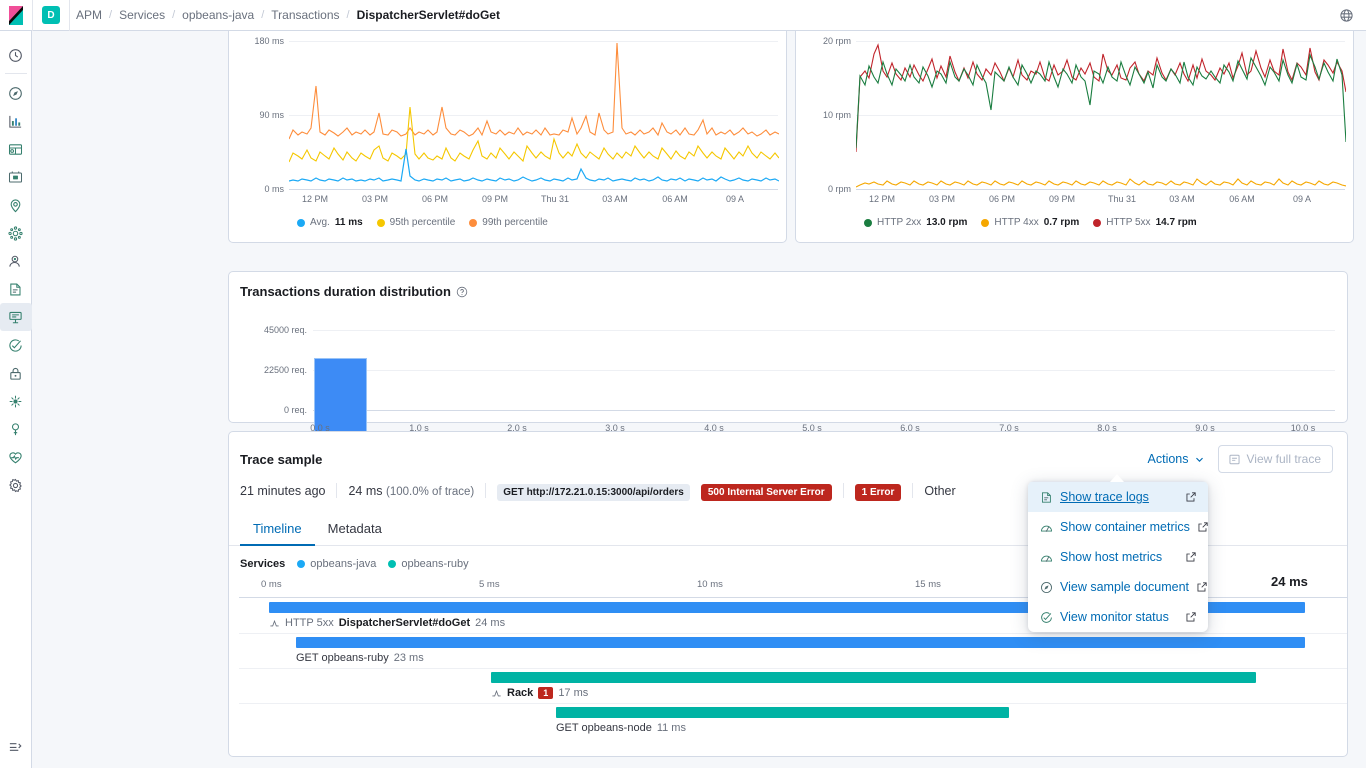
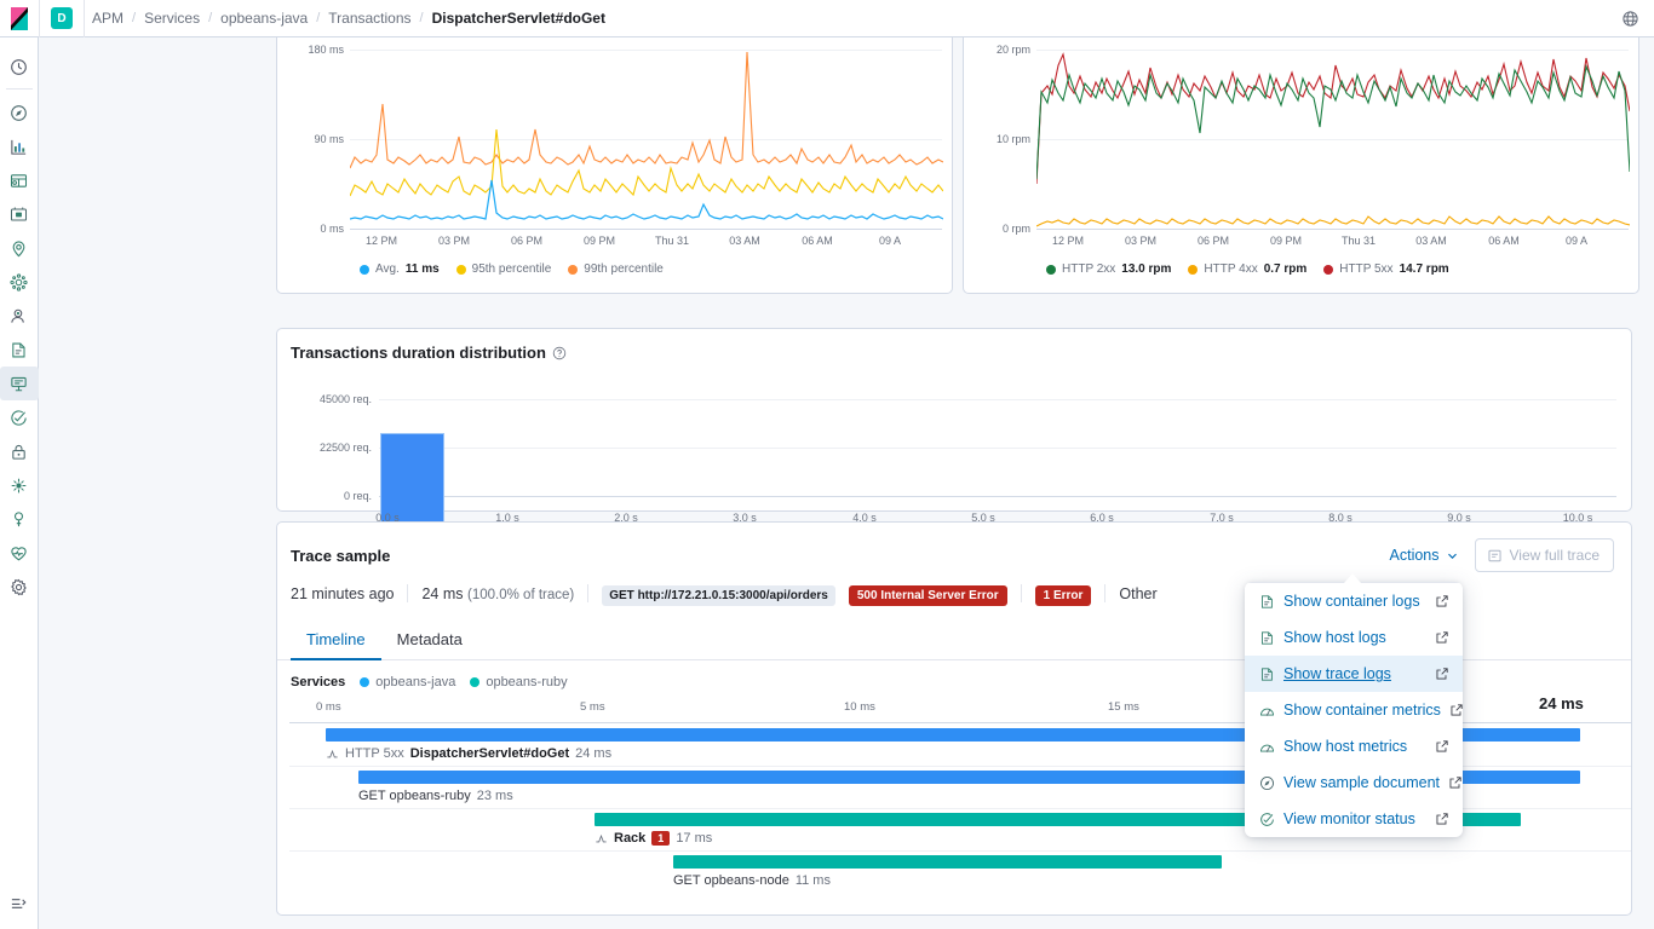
  D
  APM
  /
  Services
  /
  opbeans-java
  /
  Transactions
  /
  DispatcherServlet#doGet
  180 ms
  90 ms
  0 ms
  12 PM
  03 PM
  06 PM
  09 PM
  Thu 31
  03 AM
  06 AM
  09 A
  Avg.
  11 ms
  95th percentile
  99th percentile
  20 rpm
  10 rpm
  0 rpm
  12 PM
  03 PM
  06 PM
  09 PM
  Thu 31
  03 AM
  06 AM
  09 A
  HTTP 2xx
  13.0 rpm
  HTTP 4xx
  0.7 rpm
  HTTP 5xx
  14.7 rpm
  Transactions duration distribution
  45000 req.
  22500 req.
  0 req.
  0.0 s
  1.0 s
  2.0 s
  3.0 s
  4.0 s
  5.0 s
  6.0 s
  7.0 s
  8.0 s
  9.0 s
  10.0 s
  Trace sample
  Actions
  View full trace
  21 minutes ago
  24 ms (100.0% of trace)
  GET http://172.21.0.15:3000/api/orders
  500 Internal Server Error
  1 Error
  Other
  Timeline
  Metadata
  Services
  opbeans-java
  opbeans-ruby
  0 ms
  5 ms
  10 ms
  15 ms
  24 ms
  HTTP 5xx
  DispatcherServlet#doGet
  24 ms
  GET opbeans-ruby
  23 ms
  Rack
  1
  17 ms
  GET opbeans-node
  11 ms
+ Show container logs
+ Show host logs
  Show trace logs
  Show container metrics
  Show host metrics
  View sample document
  View monitor status
